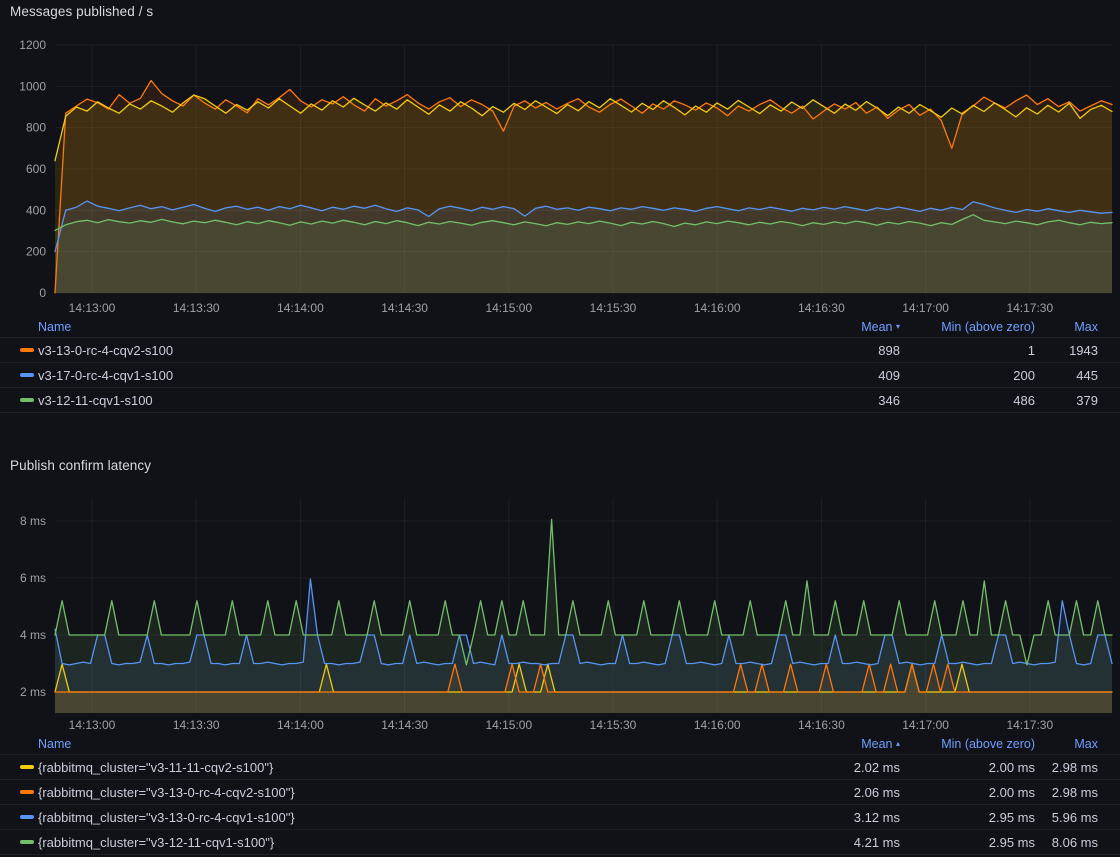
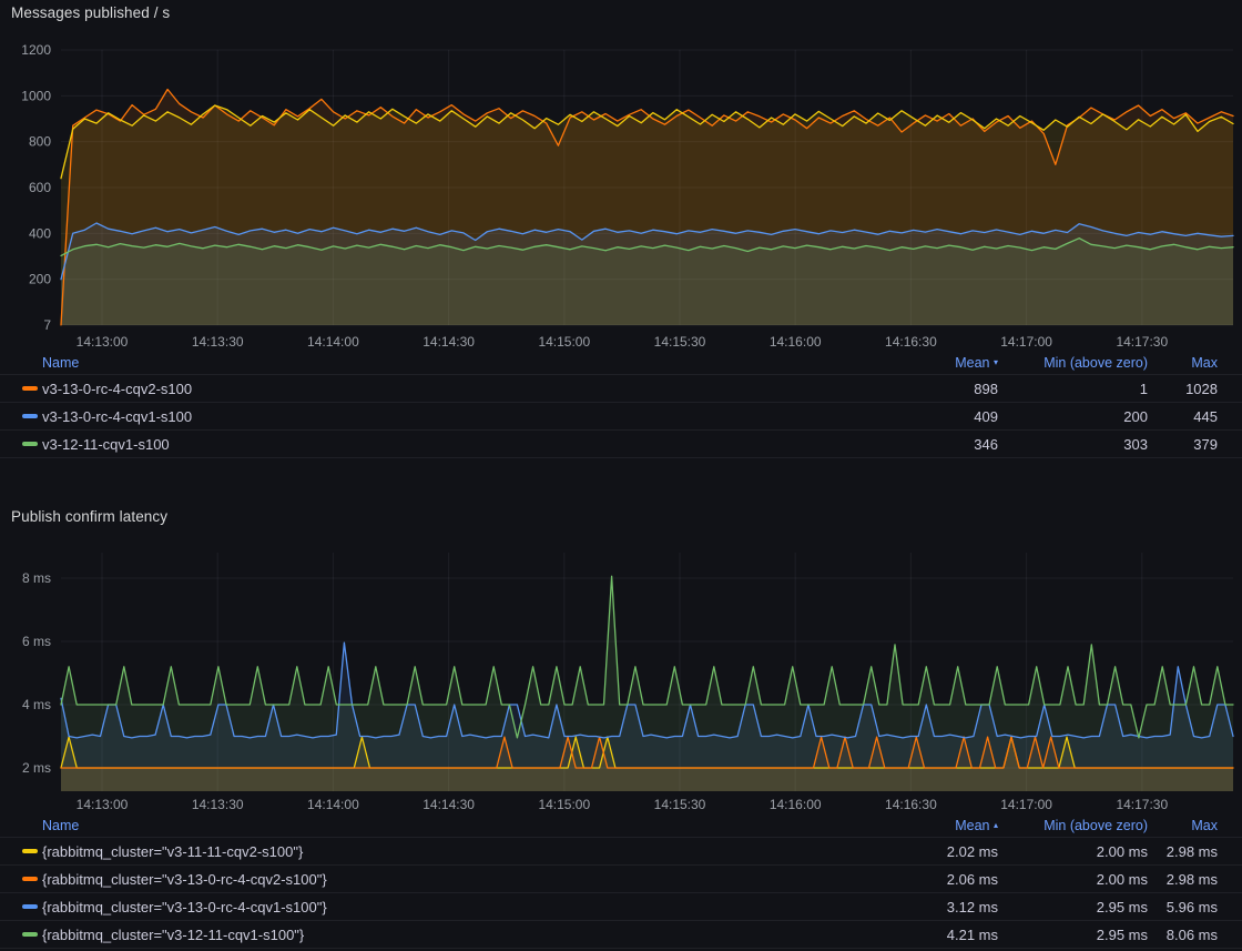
- 0
+ 7
  200
  400
  600
  800
  1000
  1200
  14:13:00
  14:13:30
  14:14:00
  14:14:30
  14:15:00
  14:15:30
  14:16:00
  14:16:30
  14:17:00
  14:17:30
  2 ms
  4 ms
  6 ms
  8 ms
  14:13:00
  14:13:30
  14:14:00
  14:14:30
  14:15:00
  14:15:30
  14:16:00
  14:16:30
  14:17:00
  14:17:30
  Messages published / s
  Name
  Mean ▾
  Min (above zero)
  Max
  v3-13-0-rc-4-cqv2-s100
  898
  1
- 1943
+ 1028
- v3-17-0-rc-4-cqv1-s100
+ v3-13-0-rc-4-cqv1-s100
  409
  200
  445
  v3-12-11-cqv1-s100
  346
- 486
+ 303
  379
  Publish confirm latency
  Name
  Mean ▴
  Min (above zero)
  Max
  {rabbitmq_cluster="v3-11-11-cqv2-s100"}
  2.02 ms
  2.00 ms
  2.98 ms
  {rabbitmq_cluster="v3-13-0-rc-4-cqv2-s100"}
  2.06 ms
  2.00 ms
  2.98 ms
  {rabbitmq_cluster="v3-13-0-rc-4-cqv1-s100"}
  3.12 ms
  2.95 ms
  5.96 ms
  {rabbitmq_cluster="v3-12-11-cqv1-s100"}
  4.21 ms
  2.95 ms
  8.06 ms
